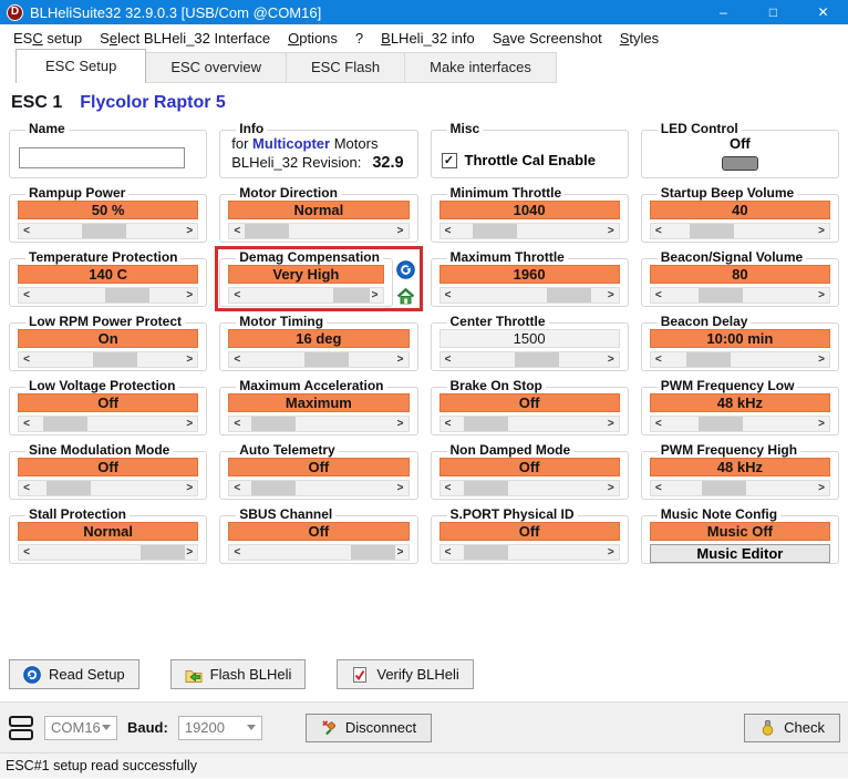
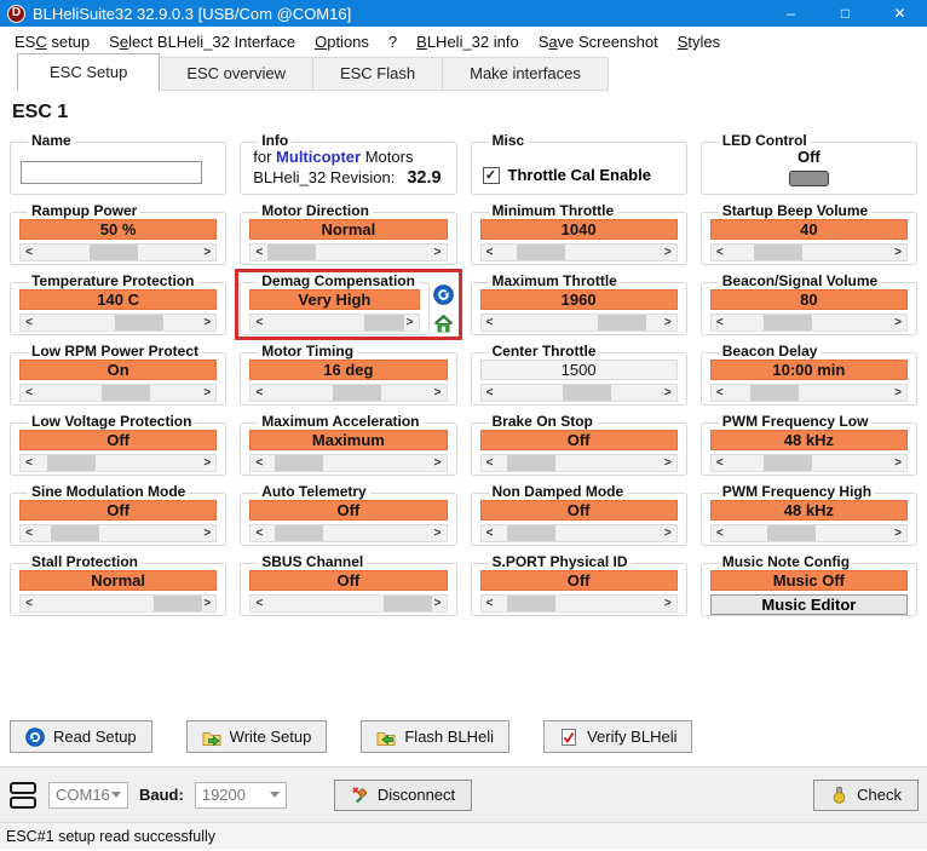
  D
  BLHeliSuite32 32.9.0.3 [USB/Com @COM16]
  –
  □
  ✕
  ESC setup
  Select BLHeli_32 Interface
  Options
  ?
  BLHeli_32 info
  Save Screenshot
  Styles
  ESC Setup
  ESC overview
  ESC Flash
  Make interfaces
  ESC 1
- Flycolor Raptor 5
  Name
  Info
  for Multicopter Motors
  BLHeli_32 Revision: 32.9
  Misc
  ✓
  Throttle Cal Enable
  LED Control
  Off
  Rampup Power
  50 %
  <
  >
  Motor Direction
  Normal
  <
  >
  Minimum Throttle
  1040
  <
  >
  Startup Beep Volume
  40
  <
  >
  Temperature Protection
  140 C
  <
  >
  Demag Compensation
  Very High
  <
  >
  Maximum Throttle
  1960
  <
  >
  Beacon/Signal Volume
  80
  <
  >
  Low RPM Power Protect
  On
  <
  >
  Motor Timing
  16 deg
  <
  >
  Center Throttle
  1500
  <
  >
  Beacon Delay
  10:00 min
  <
  >
  Low Voltage Protection
  Off
  <
  >
  Maximum Acceleration
  Maximum
  <
  >
  Brake On Stop
  Off
  <
  >
  PWM Frequency Low
  48 kHz
  <
  >
  Sine Modulation Mode
  Off
  <
  >
  Auto Telemetry
  Off
  <
  >
  Non Damped Mode
  Off
  <
  >
  PWM Frequency High
  48 kHz
  <
  >
  Stall Protection
  Normal
  <
  >
  SBUS Channel
  Off
  <
  >
  S.PORT Physical ID
  Off
  <
  >
  Music Note Config
  Music Off
  Music Editor
  Read Setup
+ Write Setup
  Flash BLHeli
  Verify BLHeli
  COM16
  Baud:
  19200
  Disconnect
  Check
  ESC#1 setup read successfully
